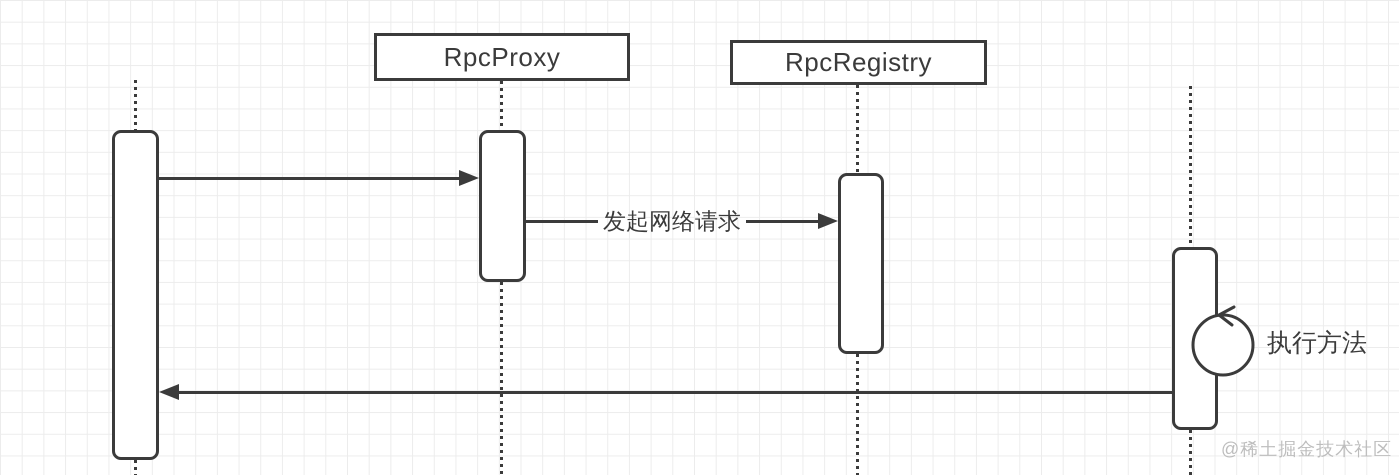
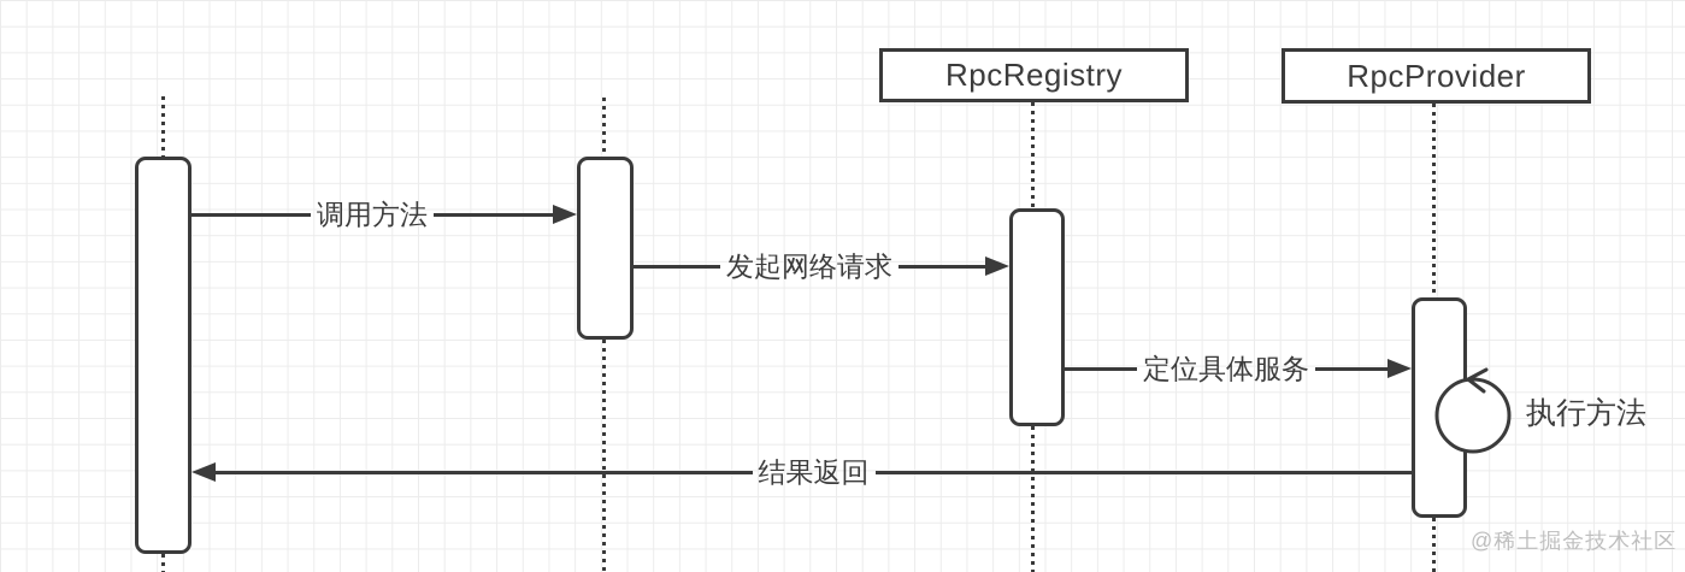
- RpcProxy
  RpcRegistry
+ RpcProvider
+ 调用方法
  发起网络请求
+ 定位具体服务
+ 结果返回
  执行方法
  @稀土掘金技术社区
